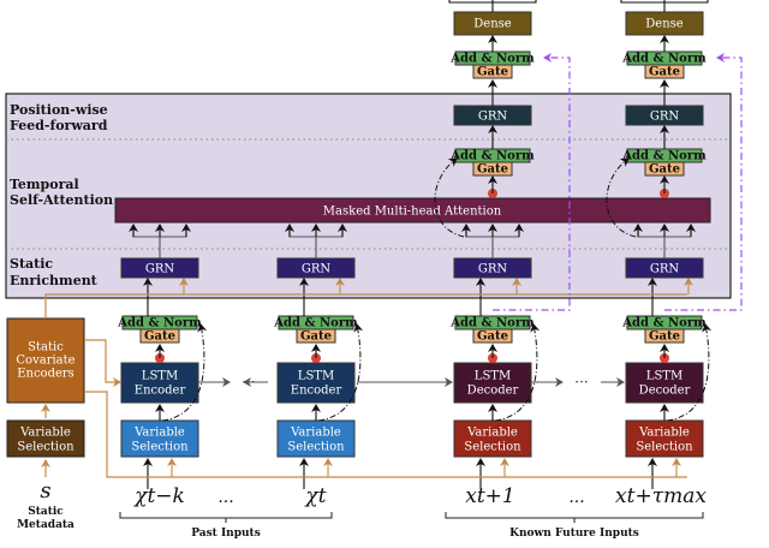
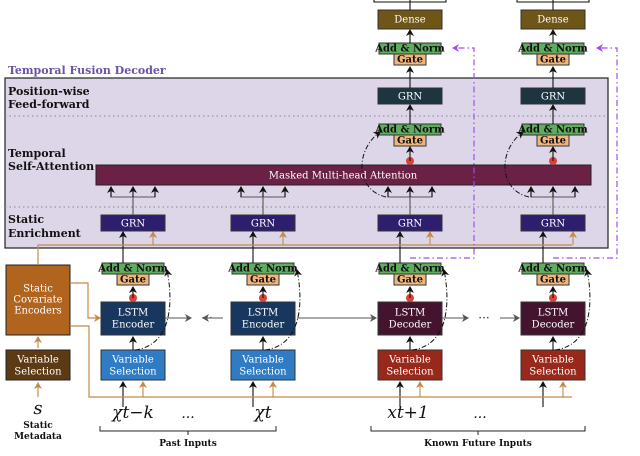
+ Temporal Fusion Decoder
  Position-wise
  Feed-forward
  Temporal
  Self-Attention
  Static
  Enrichment
  Masked Multi-hea Attention
  Variable
  Selection
  LSTM
  Encoder
  Add & Norm
  Gate
  GRN
  Variable
  Selection
  LSTM
  Encoder
  Add & Norm
  Gate
  GRN
  Variable
  Selection
  LSTM
  Decoder
  Add & Norm
  Gate
  GRN
  Add & Norm
  Gate
  GRN
  Add & Norm
  Gate
  Dense
  Variable
  Selection
  LSTM
  Decoder
  Add & Norm
  Gate
  GRN
  Add & Norm
  Gate
  GRN
  Add & Norm
  Gate
  Dense
  ···
  Static
  Covariate
  Encoders
  Variable
  Selection
  s
  Static
  Metadata
  χt−k
  ...
  χt
  xt+1
  ...
- xt+τmax
  Past Inputs
  Known Future Inputs
